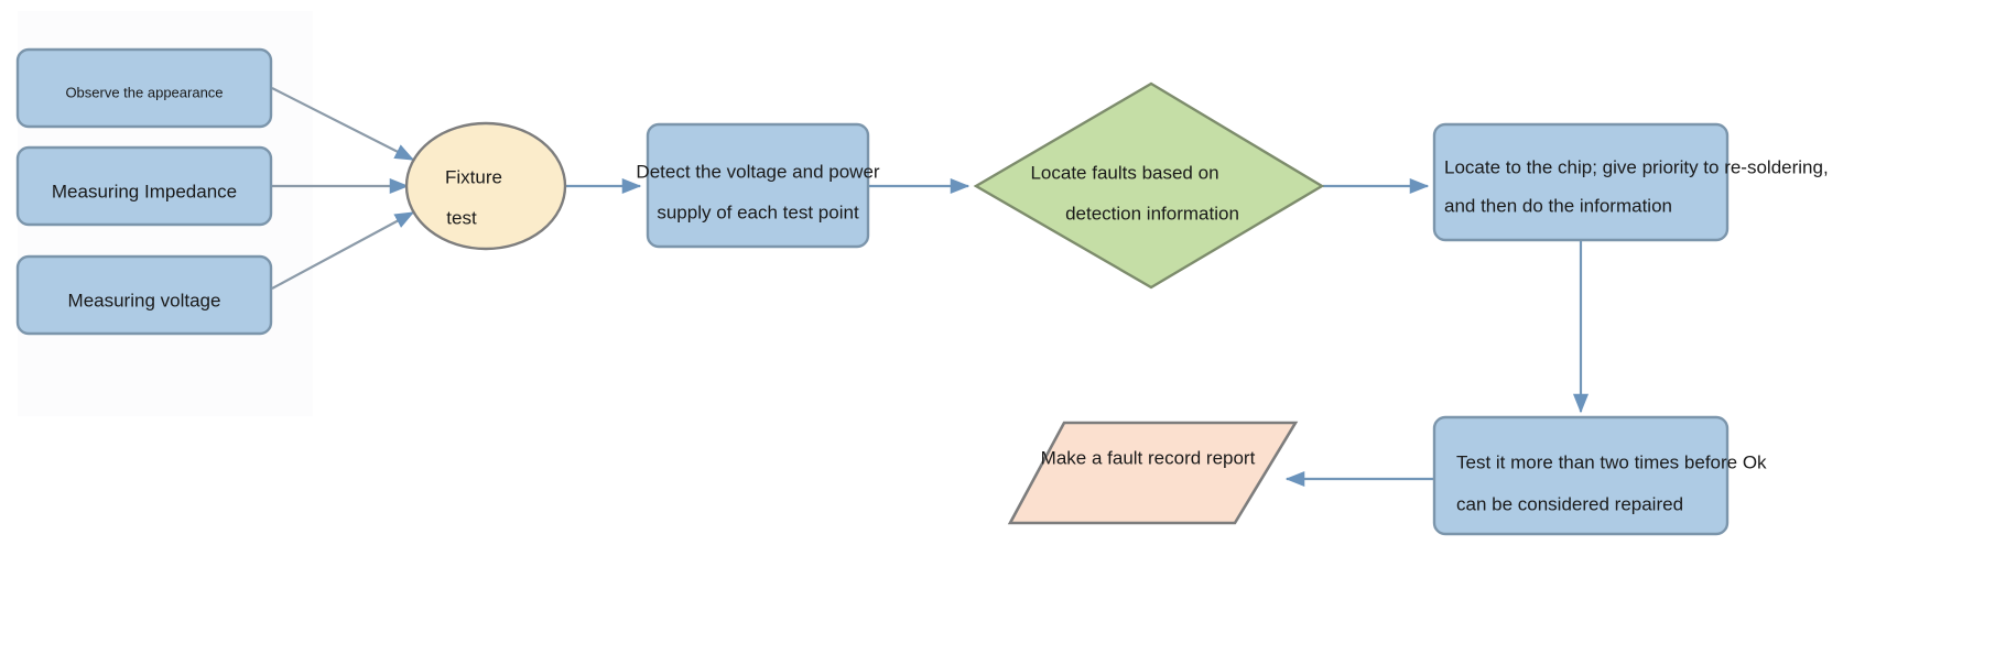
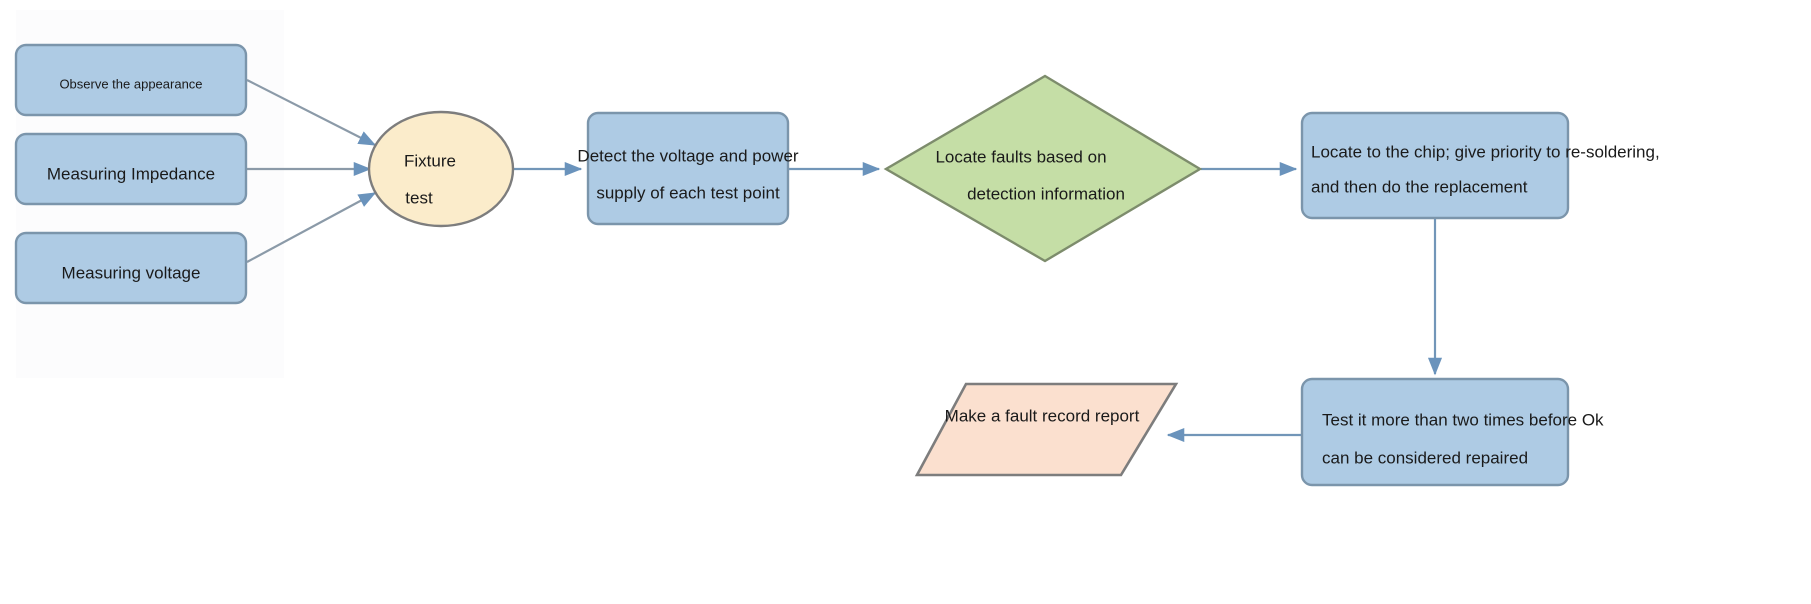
  Observe the appearance
  Measuring Impedance
  Measuring voltage
  Fixture
  test
  Detect the voltage and power
  supply of each test point
  Locate faults based on
  detection information
  Locate to the chip; give priority to re-soldering,
- and then do the information
+ and then do the replacement
  Test it more than two times before Ok
  can be considered repaired
  Make a fault record report
